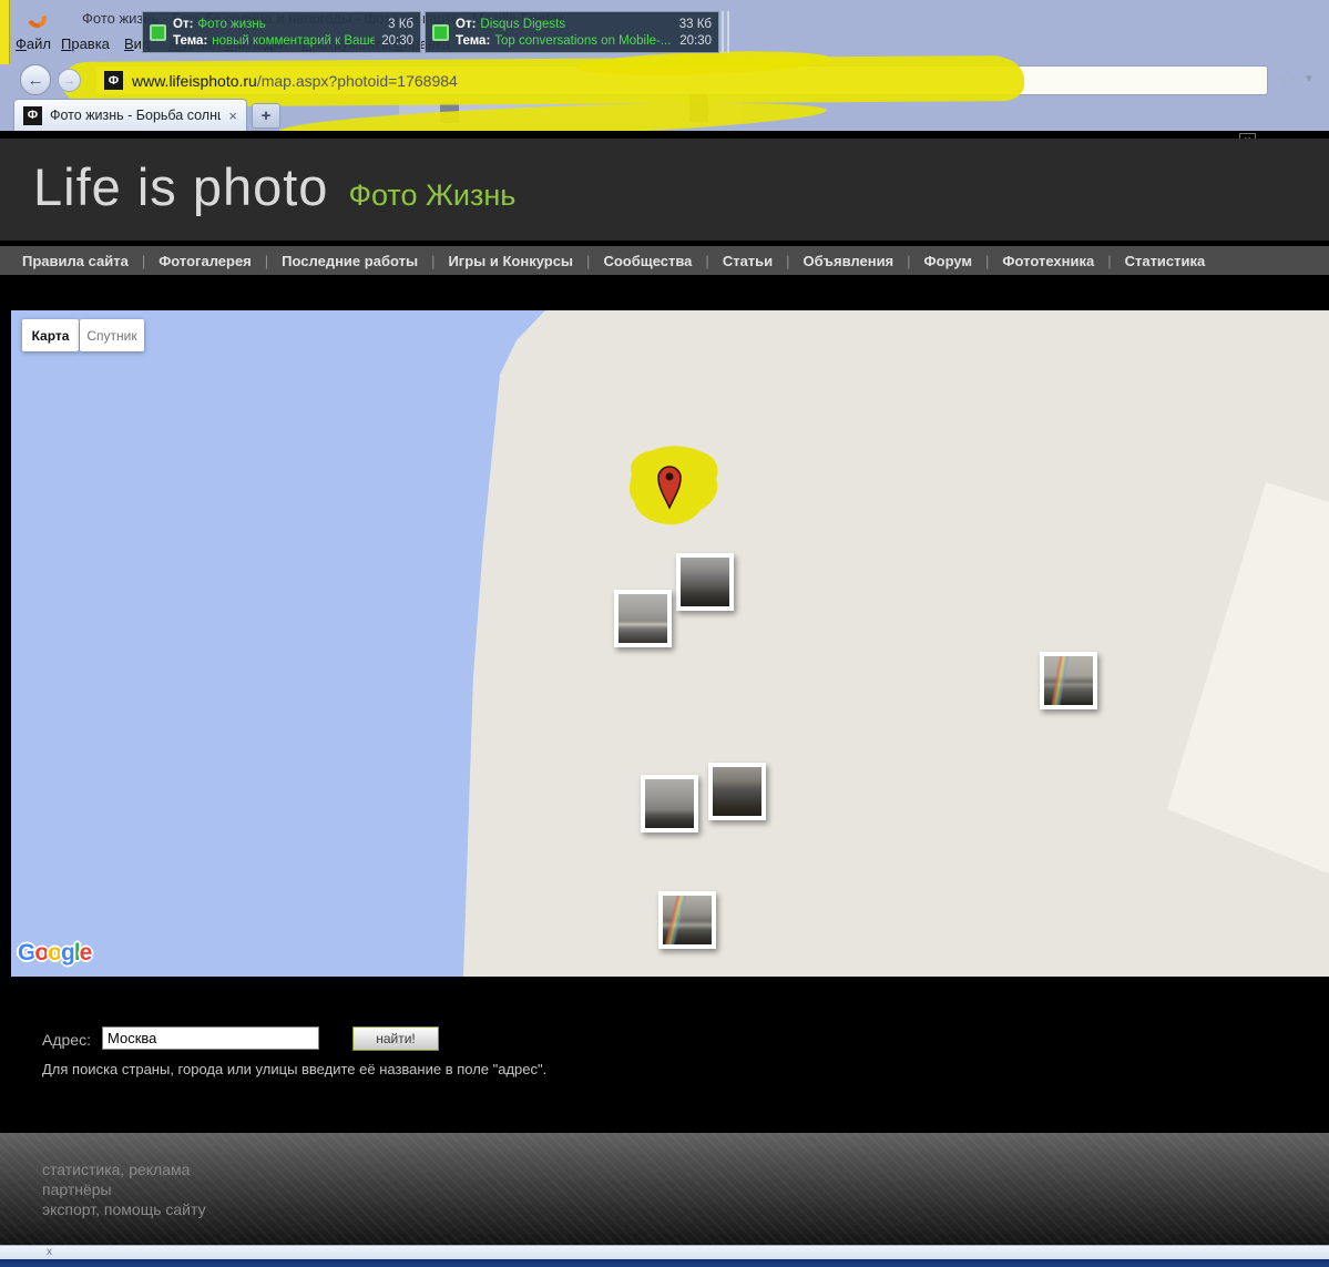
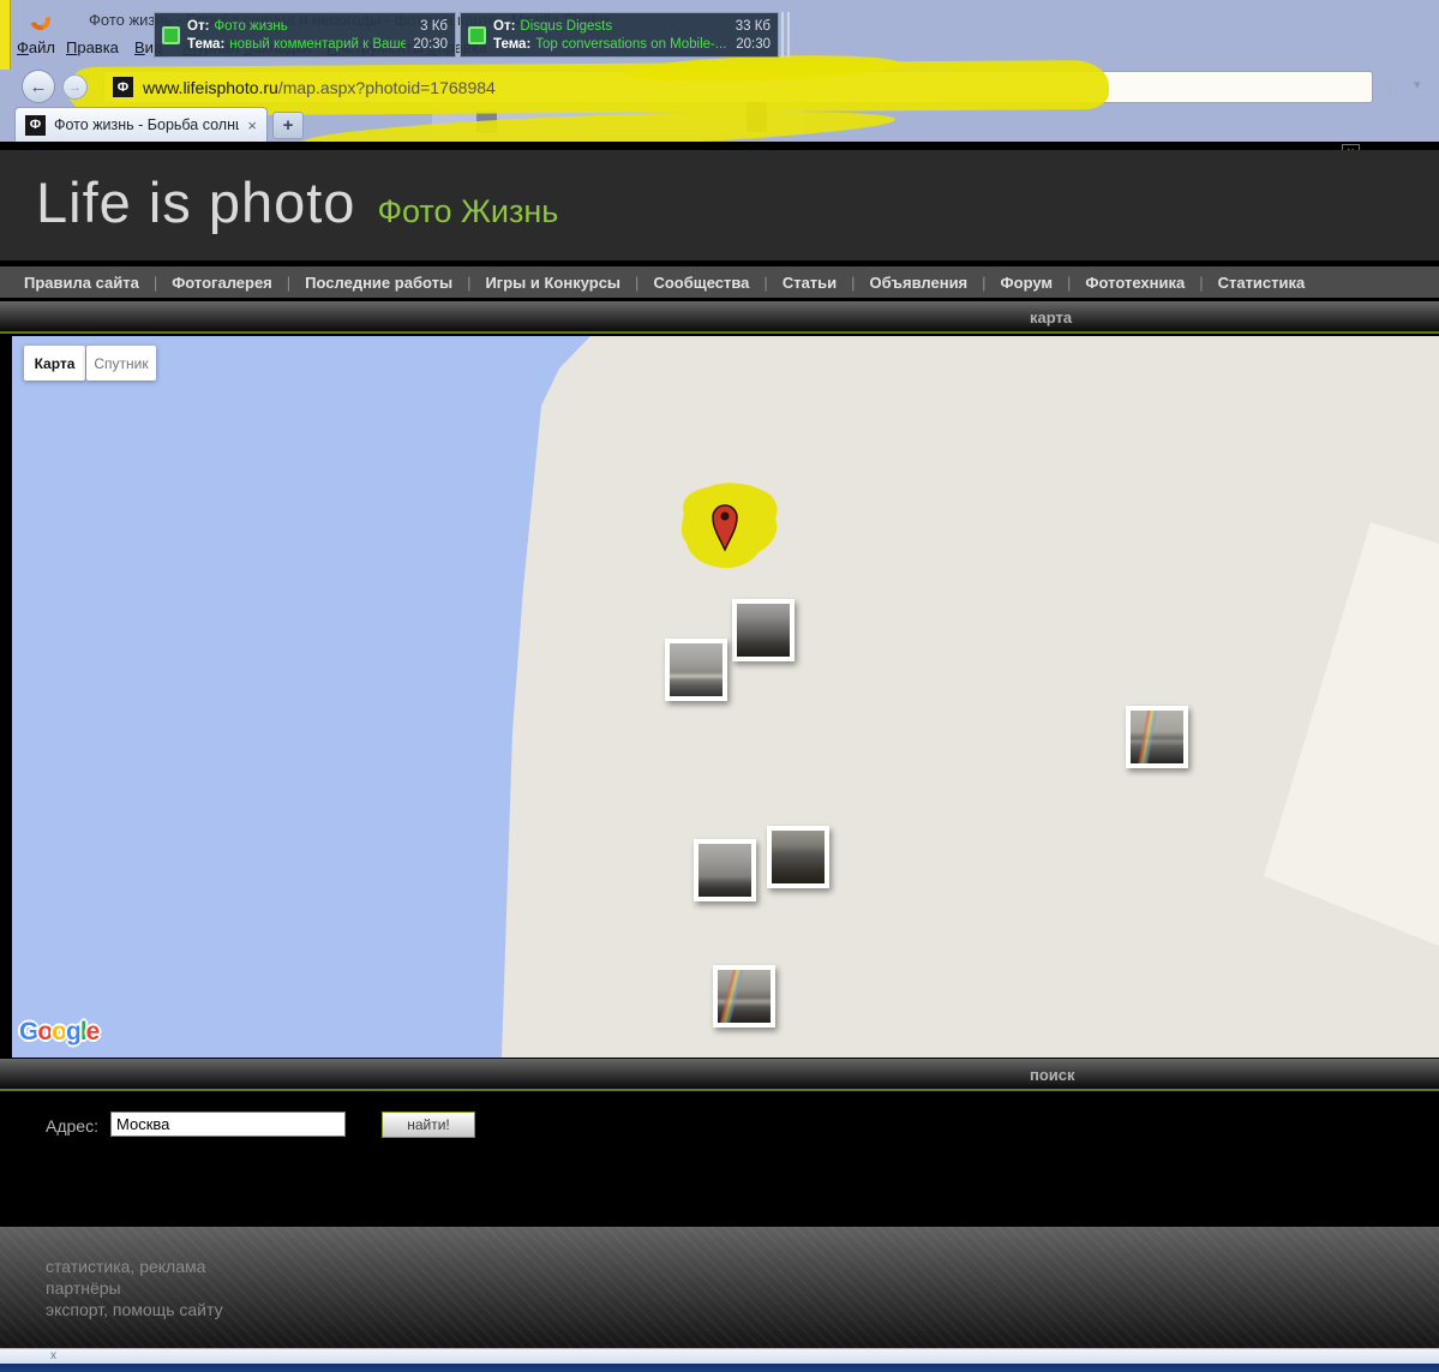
  Файл
  Правка
  От:
  Фото жизнь
  3 Кб
  Тема:
  новый комментарий к Ваше
  20:30
  От:
  Disqus Digests
  33 Кб
  Тема:
  Top conversations on Mobile-...
  20:30
  ←
  →
  Ф
  www.lifeisphoto.ru/map.aspx?photoid=1768984
  ▾
  Ф
  Фото жизнь - Борьба солн
  ×
  +
  Life is photo
  Фото Жизнь
  Правила сайта
  |
  Фотогалерея
  |
  Последние работы
  |
  Игры и Конкурсы
  |
  Сообщества
  |
  Статьи
  |
  Объявления
  |
  Форум
  |
  Фототехника
  |
  Статистика
+ карта
  Карта
  Спутник
  Google
+ поиск
  Адрес:
  Москва
  найти!
- Для поиска страны, города или улицы введите её название в поле "адрес".
  статистика, реклама
  партнёры
  экспорт, помощь сайту
  x
